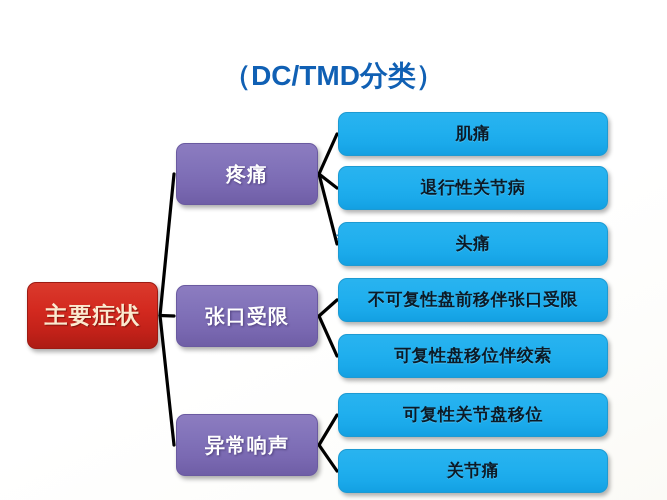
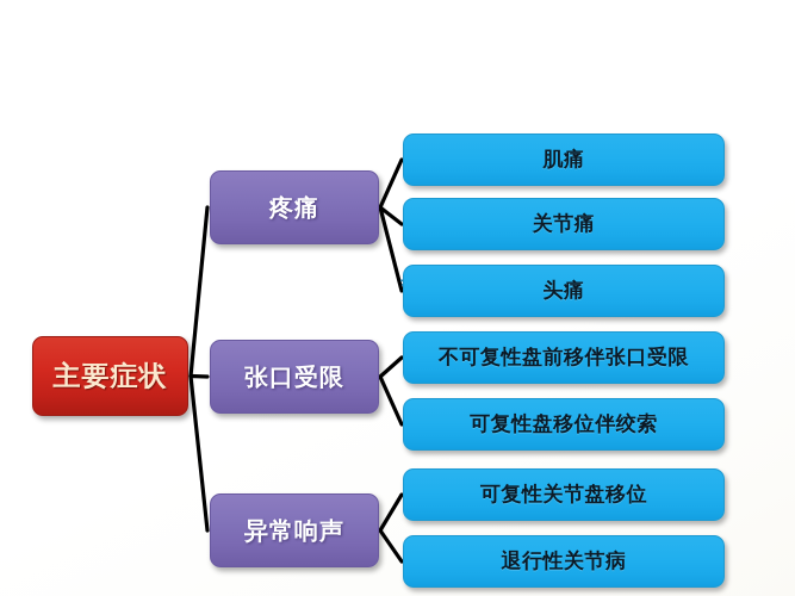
- （DC/TMD分类）
  主要症状
  疼痛
  张口受限
  异常响声
  肌痛
- 退行性关节病
+ 关节痛
  头痛
  不可复性盘前移伴张口受限
  可复性盘移位伴绞索
  可复性关节盘移位
- 关节痛
+ 退行性关节病
